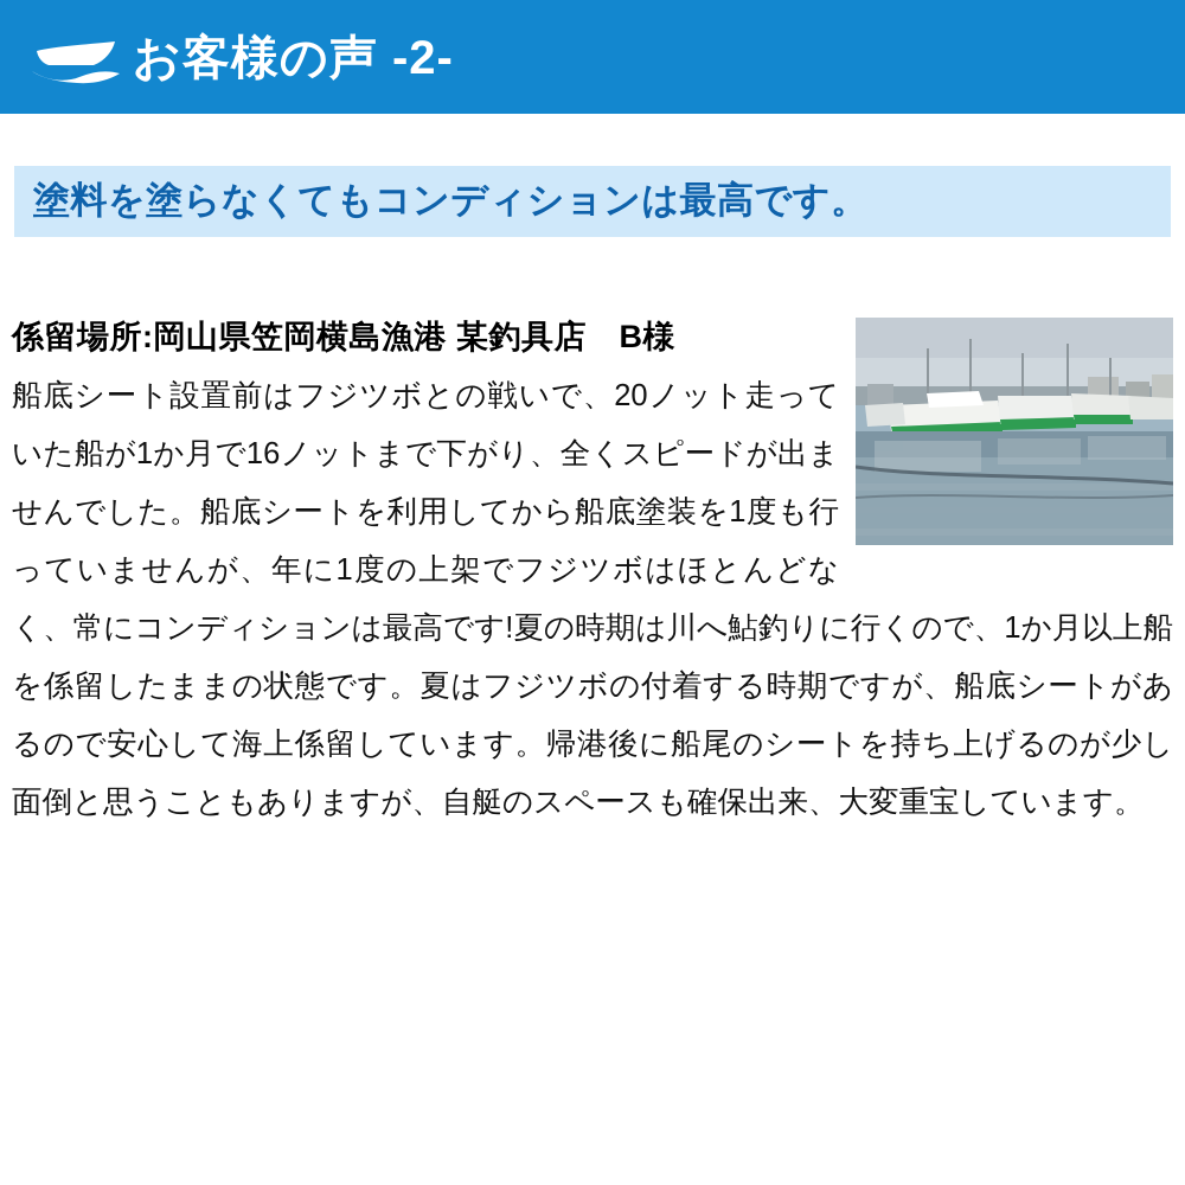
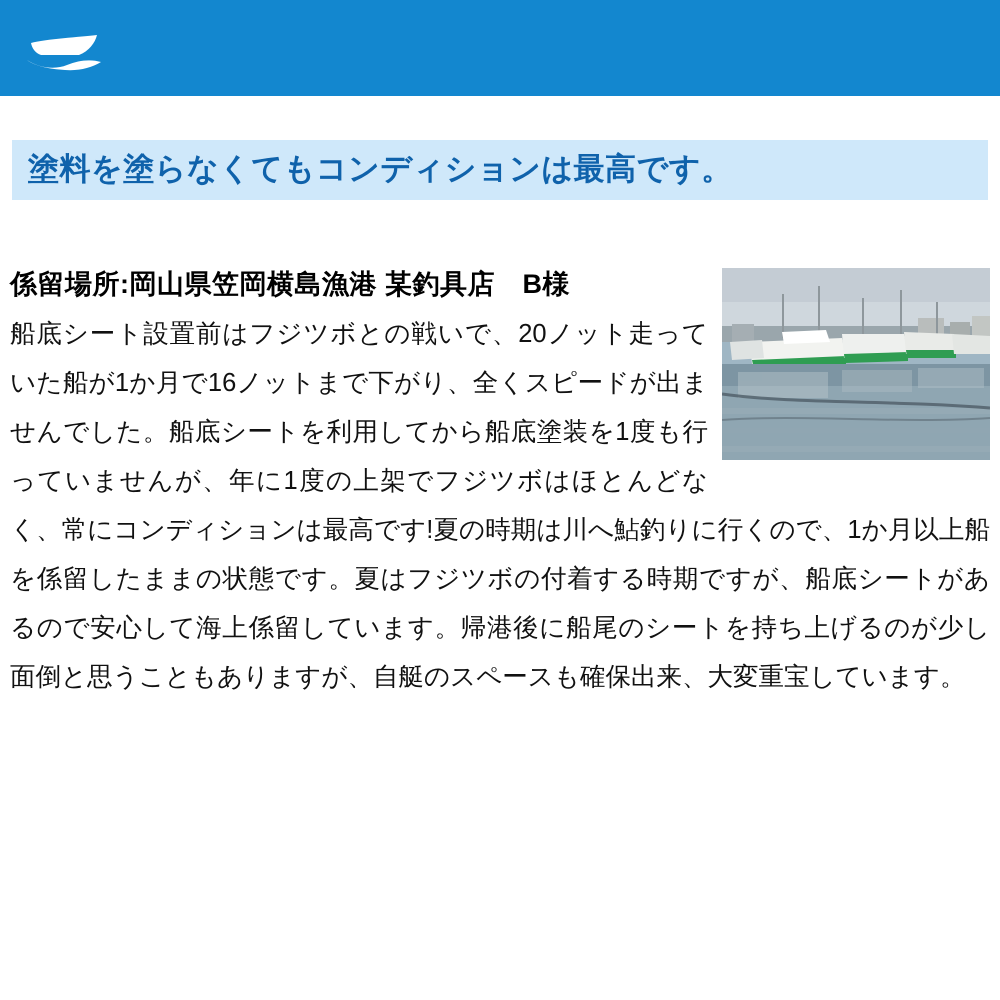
- お客様の声 -2-
  塗料を塗らなくてもコンディションは最高です。
  係留場所:岡山県笠岡横島漁港 某釣具店 B様
  船底シート設置前はフジツボとの戦いで、20ノット走っていた船が1か月で16ノットまで下がり、全くスピードが出ませんでした。船底シートを利用してから船底塗装を1度も行っていませんが、年に1度の上架でフジツボはほとんどなく、常にコンディションは最高です!夏の時期は川へ鮎釣りに行くので、1か月以上船を係留したままの状態です。夏はフジツボの付着する時期ですが、船底シートがあるので安心して海上係留しています。帰港後に船尾のシートを持ち上げるのが少し面倒と思うこともありますが、自艇のスペースも確保出来、大変重宝しています。
